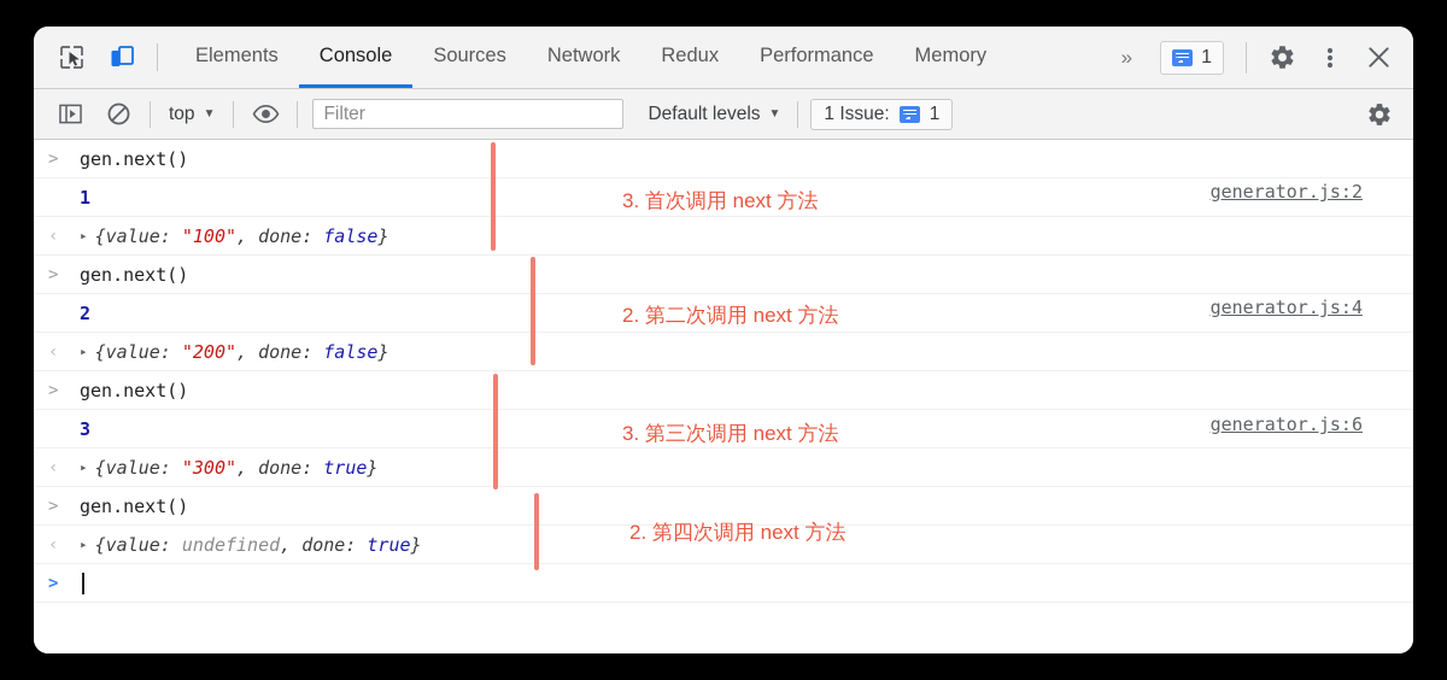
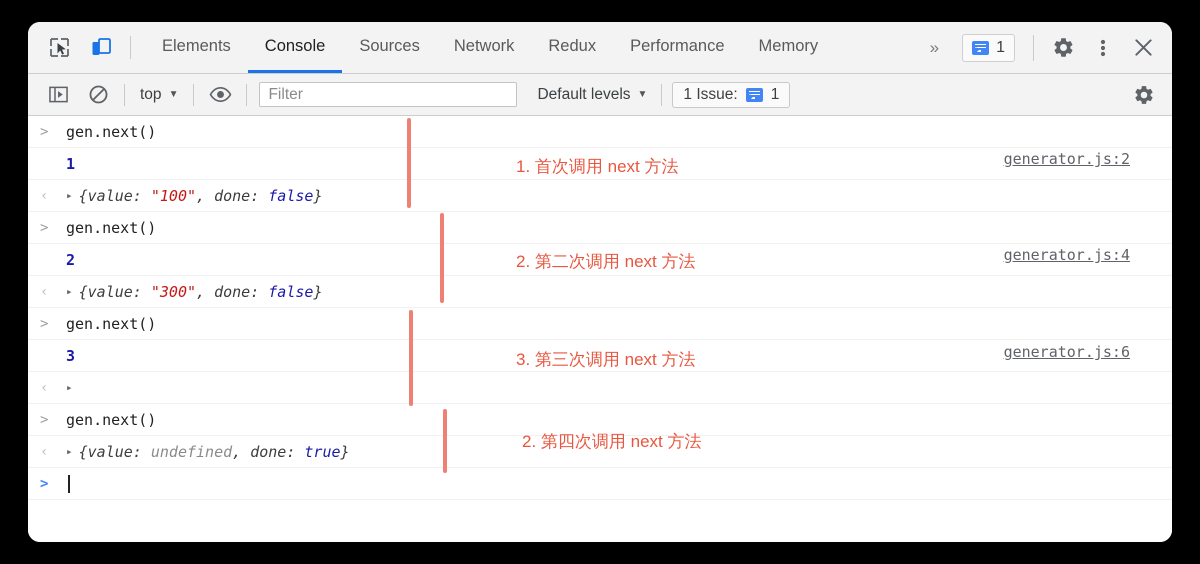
  Elements
  Console
  Sources
  Network
  Redux
  Performance
  Memory
  »
  1
  top
  ▼
  Filter
  Default levels
  ▼
  1 Issue:
  1
  >
  gen.next()
  1
  ‹
  ▸
  {value: "100", done: false}
  >
  gen.next()
  2
  ‹
  ▸
- {value: "200", done: false}
+ {value: "300", done: false}
  >
  gen.next()
  3
  ‹
  ▸
- {value: "300", done: true}
  >
  gen.next()
  ‹
  ▸
  {value: undefined, done: true}
  >
  generator.js:2
  generator.js:4
  generator.js:6
- 3. 首次调用 next 方法
+ 1. 首次调用 next 方法
  2. 第二次调用 next 方法
  3. 第三次调用 next 方法
  2. 第四次调用 next 方法
